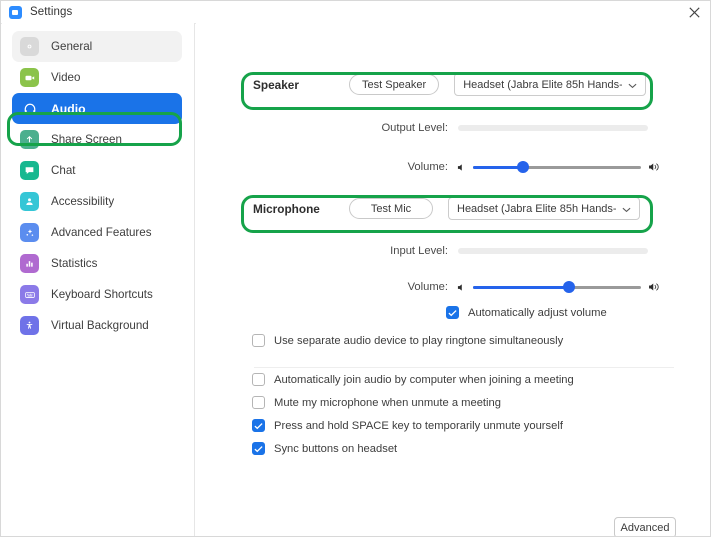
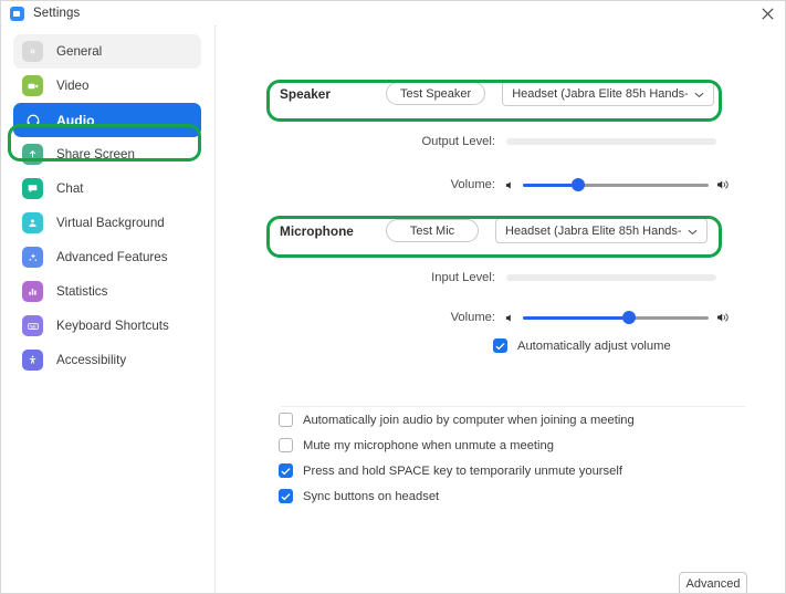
  Settings
  General
  Video
  Audio
  Share Screen
  Chat
- Accessibility
+ Virtual Background
  Advanced Features
  Statistics
  Keyboard Shortcuts
- Virtual Background
+ Accessibility
  Speaker
  Test Speaker
  Headset (Jabra Elite 85h Hands-
  Output Level:
  Volume:
  Microphone
  Test Mic
  Headset (Jabra Elite 85h Hands-
  Input Level:
  Volume:
  Automatically adjust volume
- Use separate audio device to play ringtone simultaneously
  Automatically join audio by computer when joining a meeting
  Mute my microphone when unmute a meeting
  Press and hold SPACE key to temporarily unmute yourself
  Sync buttons on headset
  Advanced
